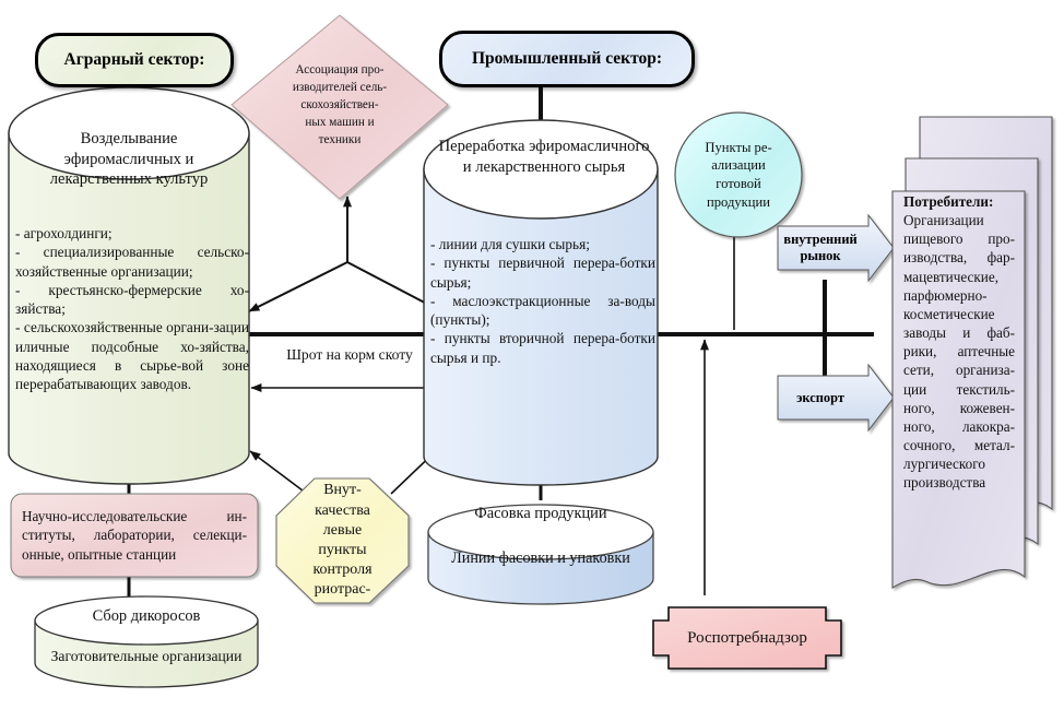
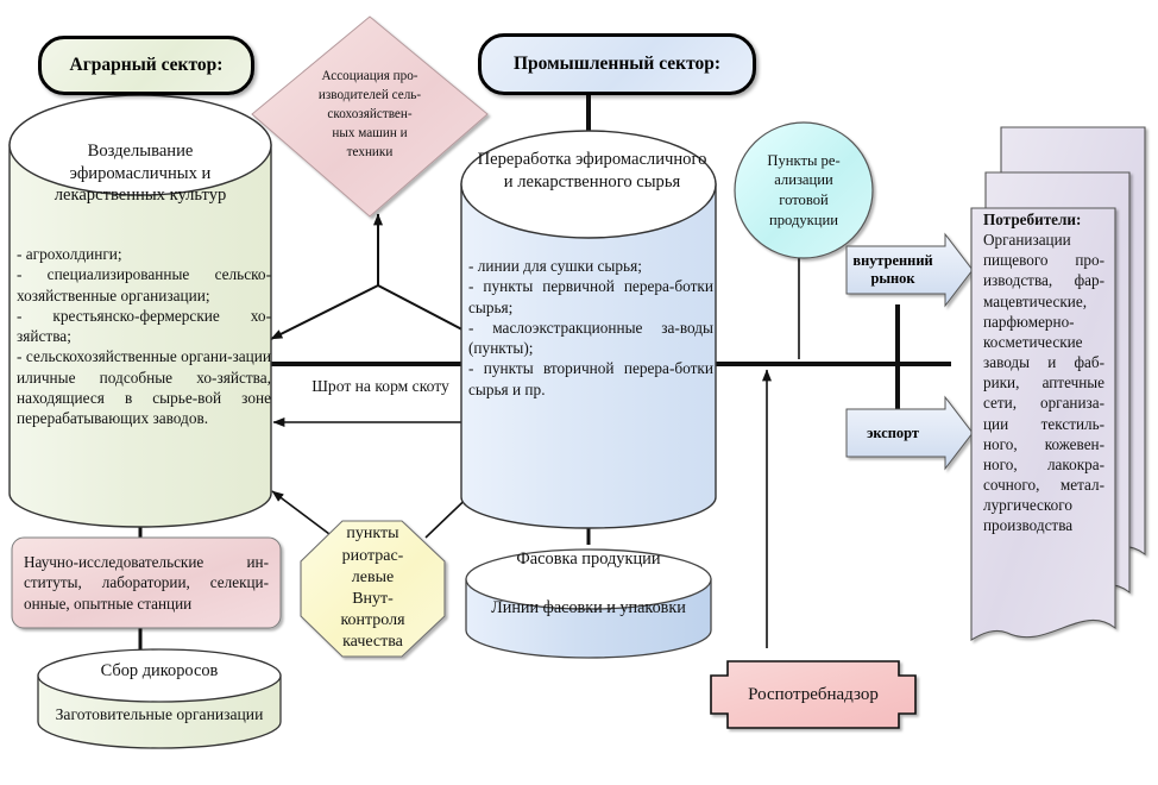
  Аграрный сектор:
  Промышленный сектор:
  Возделывание эфиромасличных и лекарственных культур
  - агрохолдинги;
  - специализированные сельско-хозяйственные организации;
  - крестьянско-фермерские хо-зяйства;
  - сельскохозяйственные органи-зации иличные подсобные хо-зяйства, находящиеся в сырье-вой зоне перерабатывающих заводов.
  Переработка эфиромасличного и лекарственного сырья
  - линии для сушки сырья;
  - пункты первичной перера-ботки сырья;
  - маслоэкстракционные за-воды (пункты);
  - пункты вторичной перера-ботки сырья и пр.
  Ассоциация про-
  изводителей сель-
  скохозяйствен-
  ных машин и
  техники
  Пункты ре-
  ализации
  готовой
  продукции
  внутренний
  рынок
  экспорт
  Потребители: Организации пищевого про-изводства, фар-мацевтические, парфюмерно-косметические заводы и фаб-рики, аптечные сети, организа-ции текстиль-ного, кожевен-ного, лакокра-сочного, метал-лургического производства
  Научно-исследовательские ин-ституты, лаборатории, селекци-онные, опытные станции
  Сбор дикоросов
  Заготовительные организации
- Внут-
+ пункты
- качества
+ риотрас-
  левые
- пункты
+ Внут-
  контроля
- риотрас-
+ качества
  Фасовка продукции
  Линии фасовки и упаковки
  Роспотребнадзор
  Шрот на корм скоту
